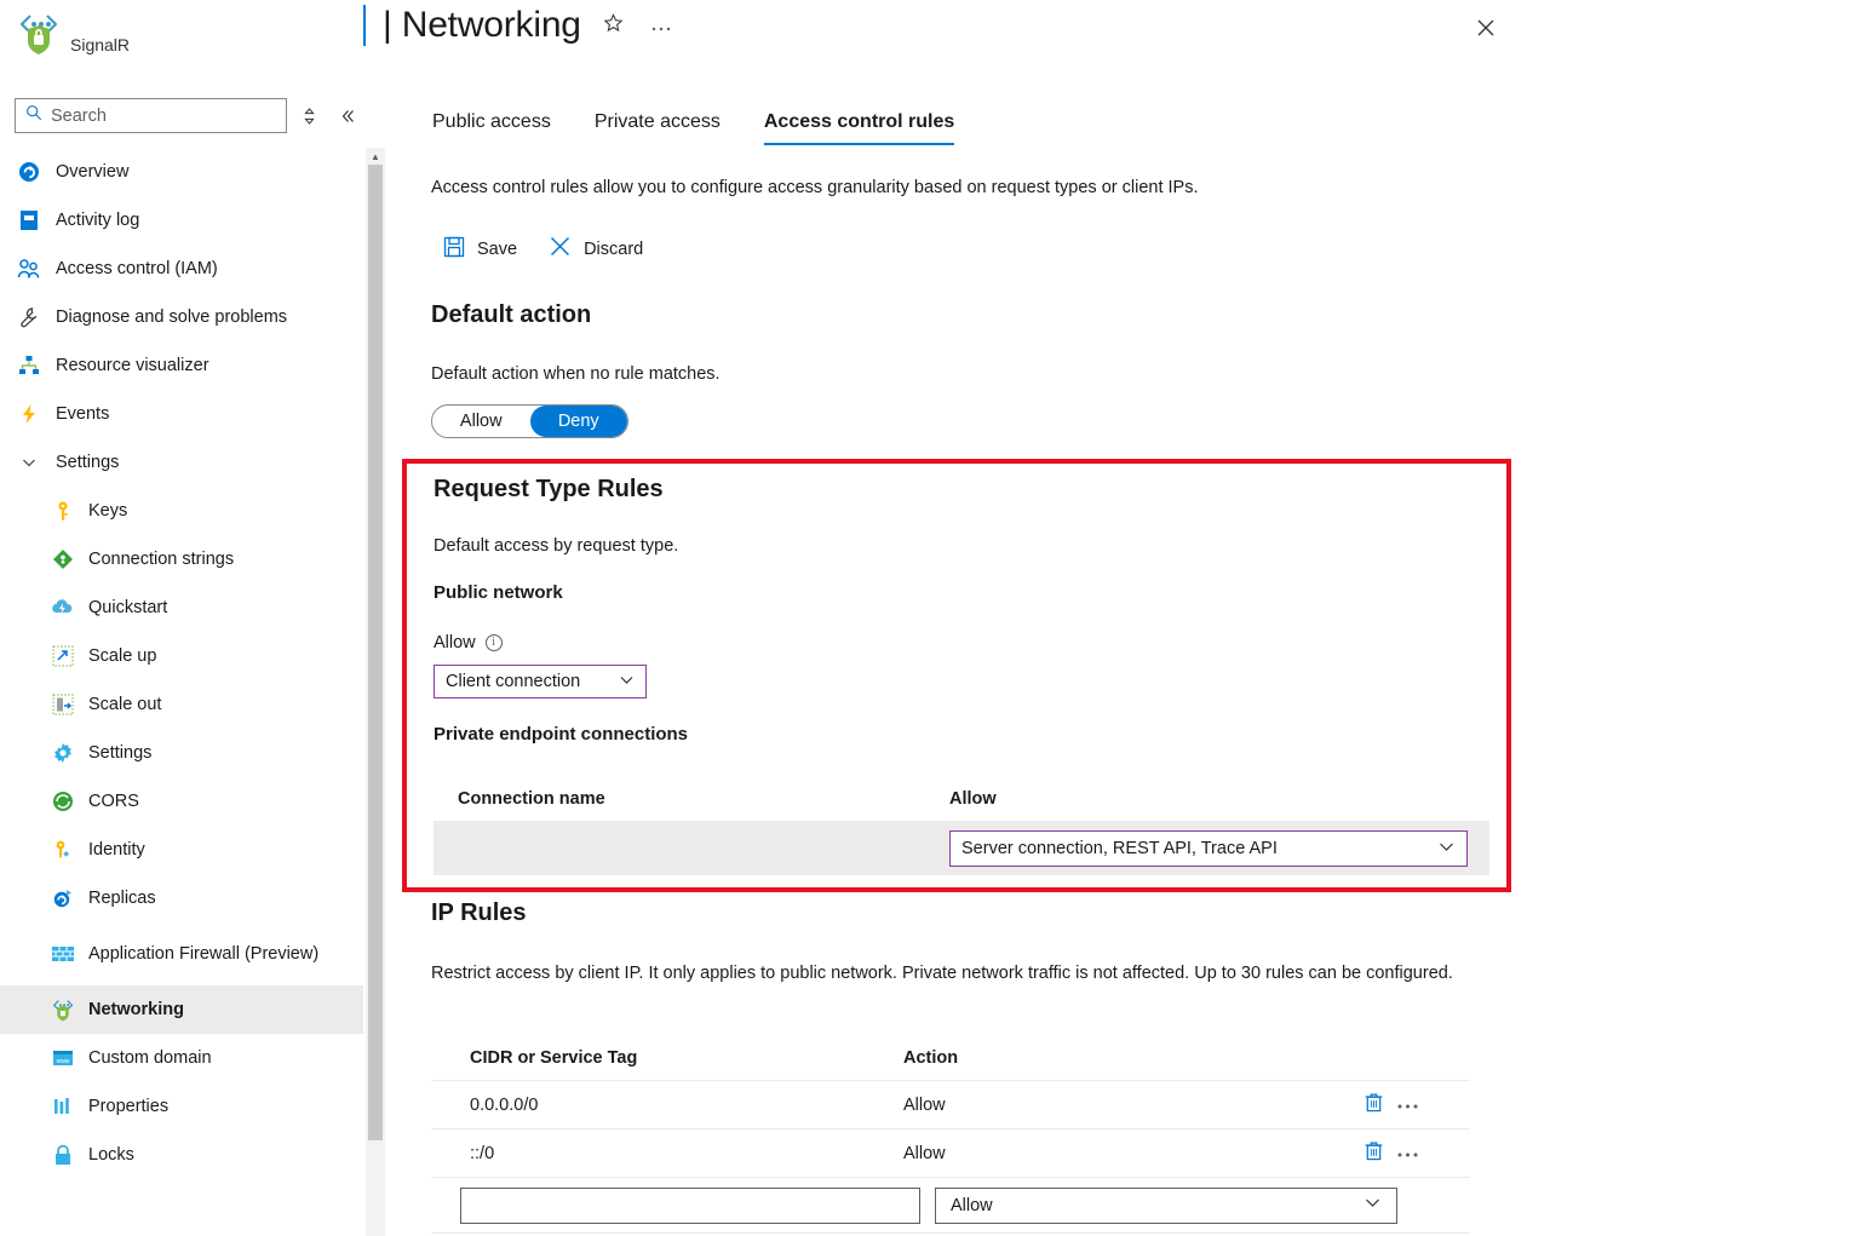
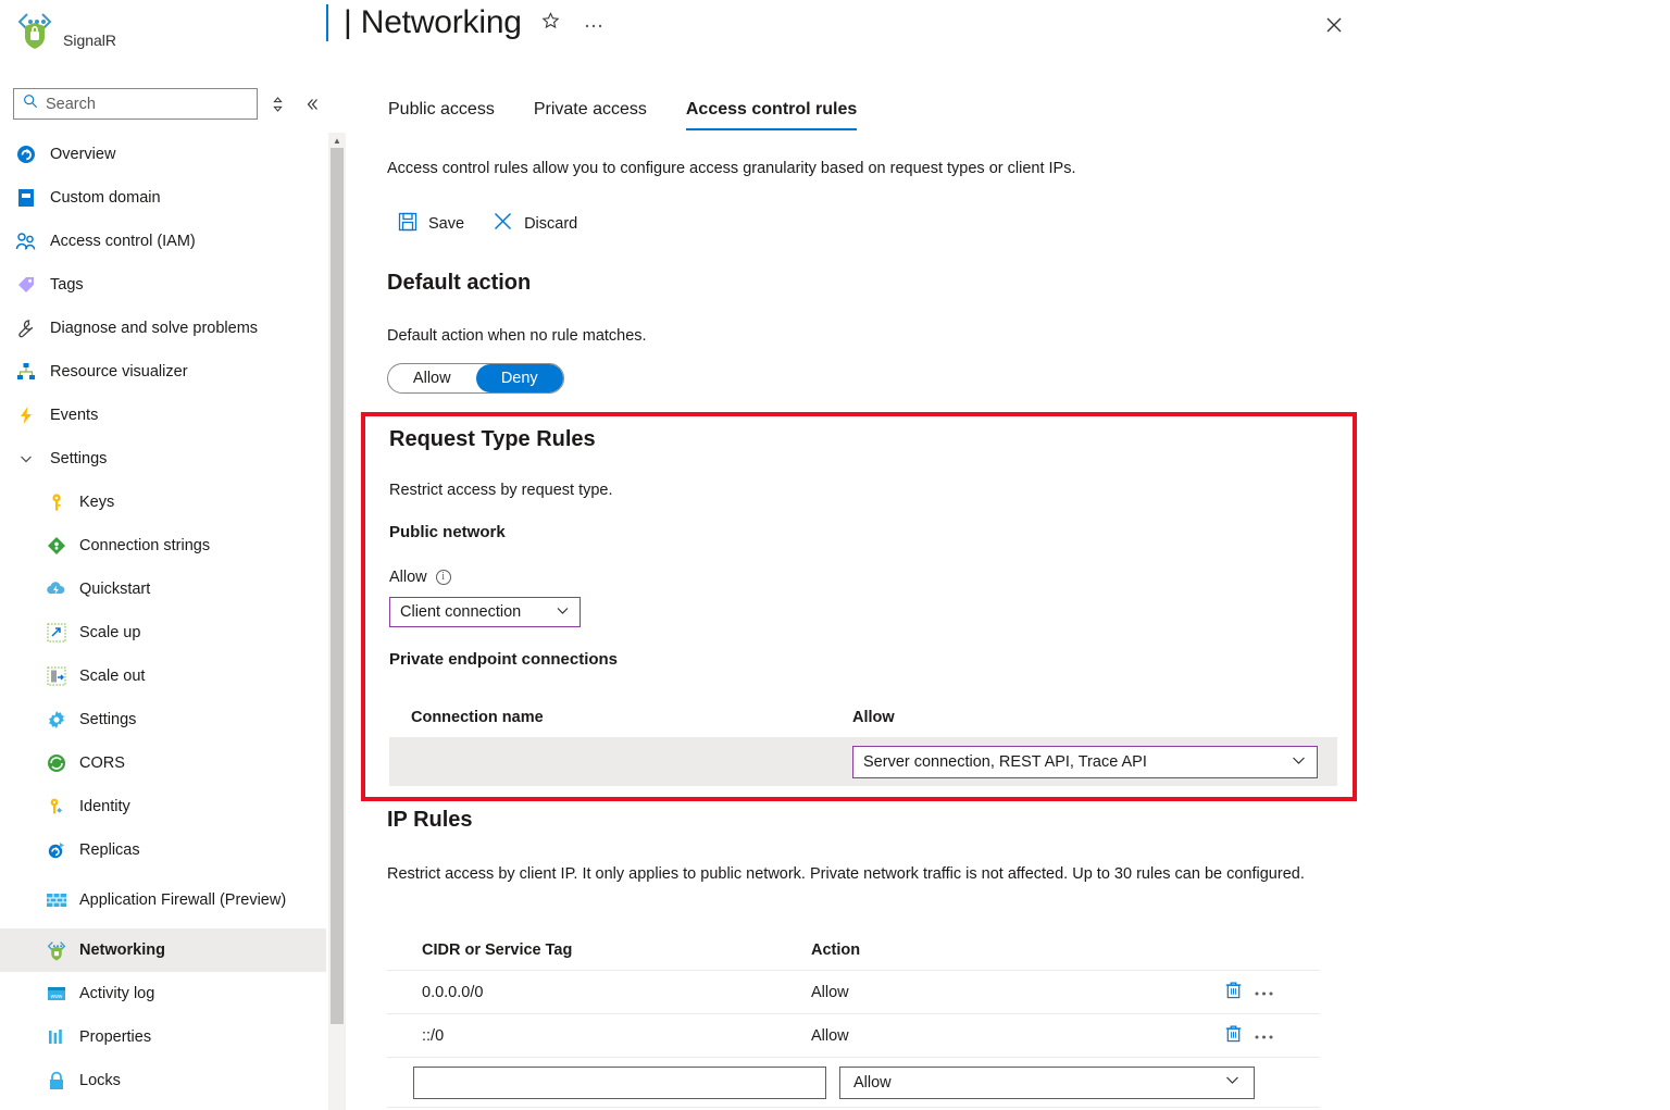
  SignalR
  Search
  Overview
- Activity log
+ Custom domain
  Access control (IAM)
+ Tags
  Diagnose and solve problems
  Resource visualizer
  Events
  Settings
  Keys
  Connection strings
  Quickstart
  Scale up
  Scale out
  Settings
  CORS
  Identity
  Replicas
  Application Firewall (Preview)
  Networking
- Custom domain
+ Activity log
  Properties
  Locks
  ▲
  | Networking
  Public access
  Private access
  Access control rules
  Access control rules allow you to configure access granularity based on request types or client IPs.
  Save
  Discard
  Default action
  Default action when no rule matches.
  Allow
  Deny
  Request Type Rules
- Default access by request type.
+ Restrict access by request type.
  Public network
  Allow
  i
  Client connection
  Private endpoint connections
  Connection name
  Allow
  Server connection, REST API, Trace API
  IP Rules
  Restrict access by client IP. It only applies to public network. Private network traffic is not affected. Up to 30 rules can be configured.
  CIDR or Service Tag
  Action
  0.0.0.0/0
  Allow
  ::/0
  Allow
  Allow
